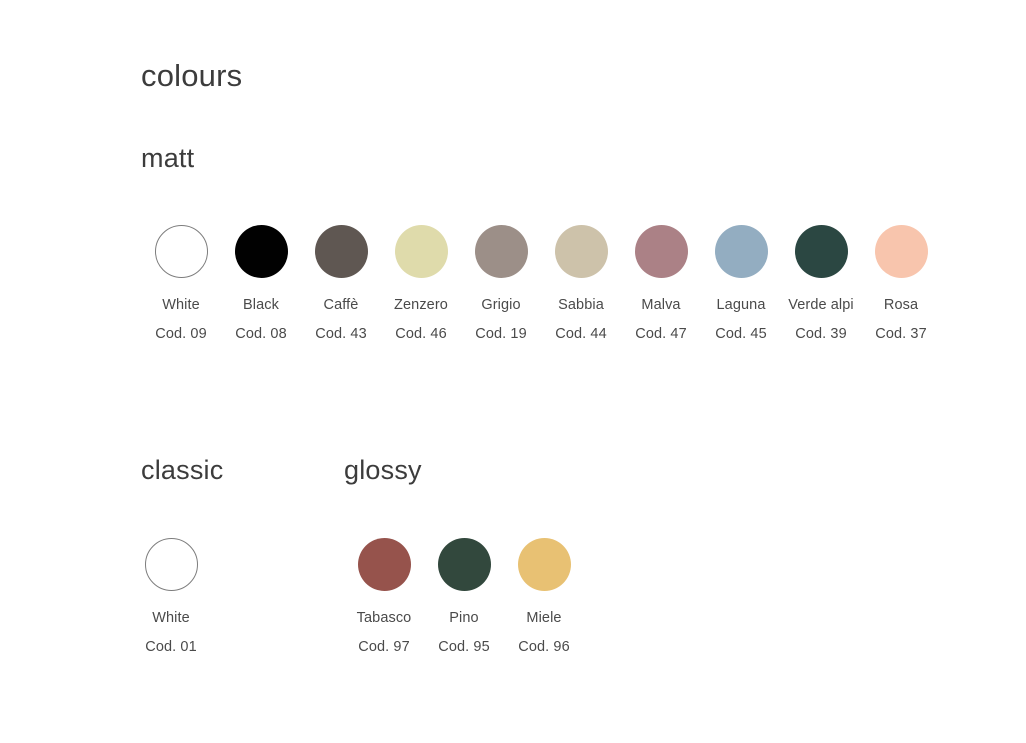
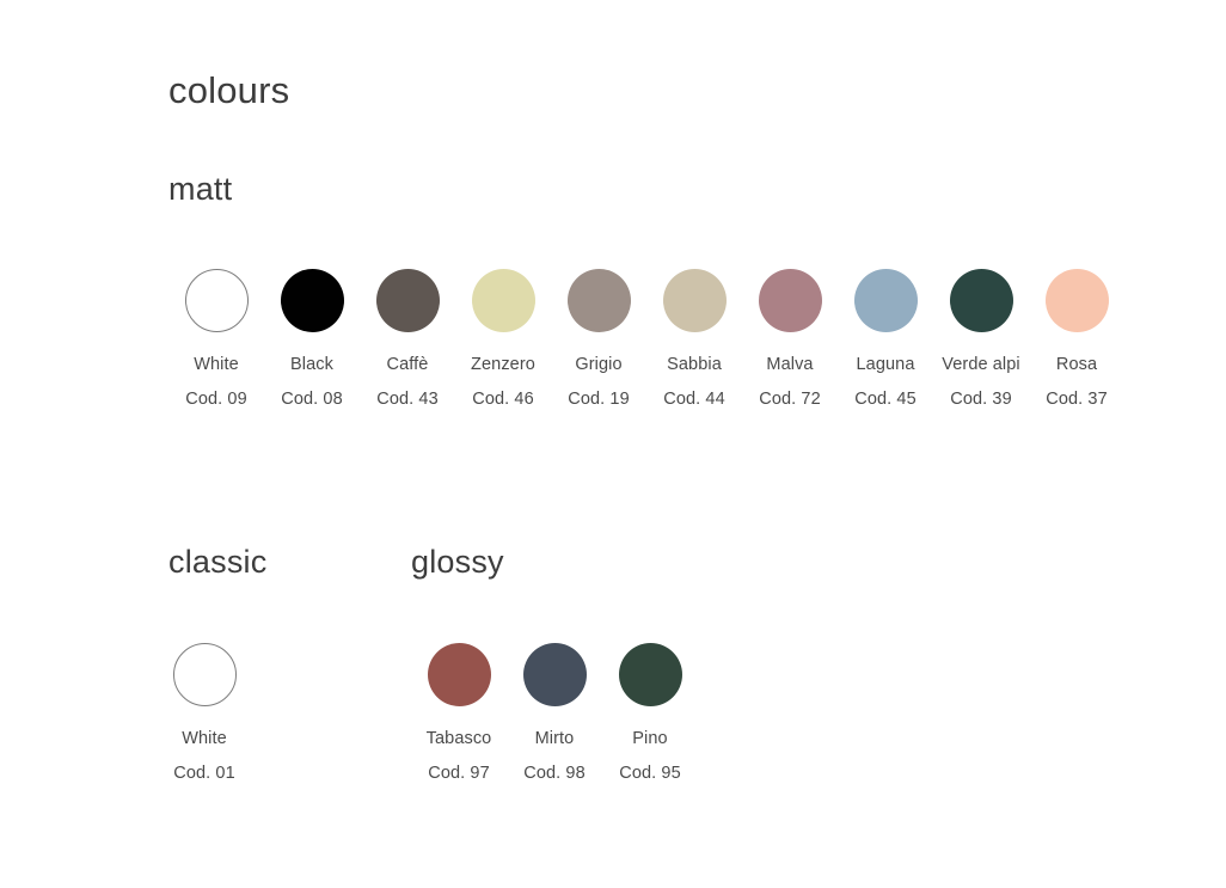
  colours
  matt
  White
  Cod. 09
  Black
  Cod. 08
  Caffè
  Cod. 43
  Zenzero
  Cod. 46
  Grigio
  Cod. 19
  Sabbia
  Cod. 44
  Malva
- Cod. 47
+ Cod. 72
  Laguna
  Cod. 45
  Verde alpi
  Cod. 39
  Rosa
  Cod. 37
  classic
  White
  Cod. 01
  glossy
  Tabasco
  Cod. 97
+ Mirto
+ Cod. 98
  Pino
  Cod. 95
- Miele
- Cod. 96
